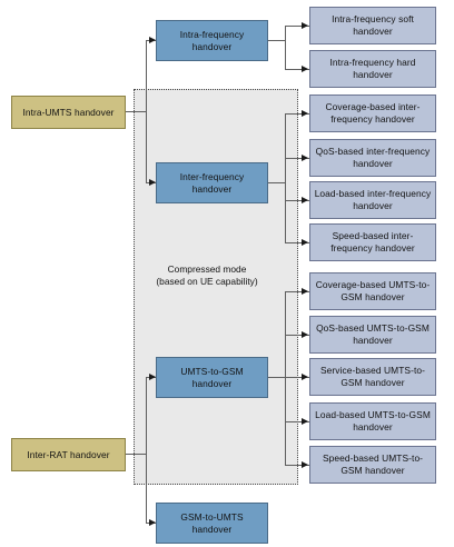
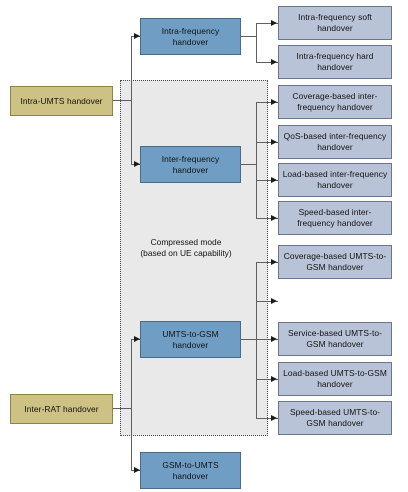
  Compressed mode
  (based on UE capability)
  Intra-UMTS handover
  Inter-RAT handover
  Intra-frequency handover
  Inter-frequency handover
  UMTS-to-GSM handover
  GSM-to-UMTS handover
  Intra-frequency soft handover
  Intra-frequency hard handover
  Coverage-based inter-frequency handover
  QoS-based inter-frequency handover
  Load-based inter-frequency handover
  Speed-based inter-frequency handover
  Coverage-based UMTS-to-GSM handover
- QoS-based UMTS-to-GSM handover
  Service-based UMTS-to-GSM handover
  Load-based UMTS-to-GSM handover
  Speed-based UMTS-to-GSM handover
